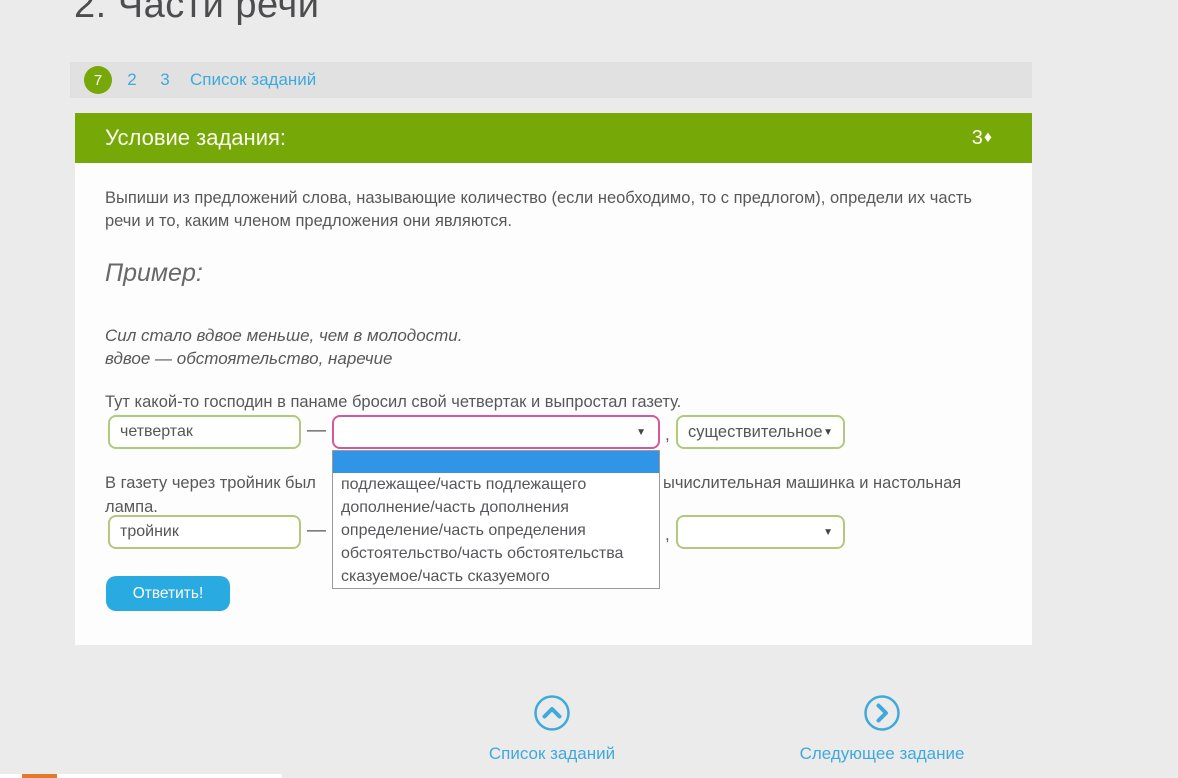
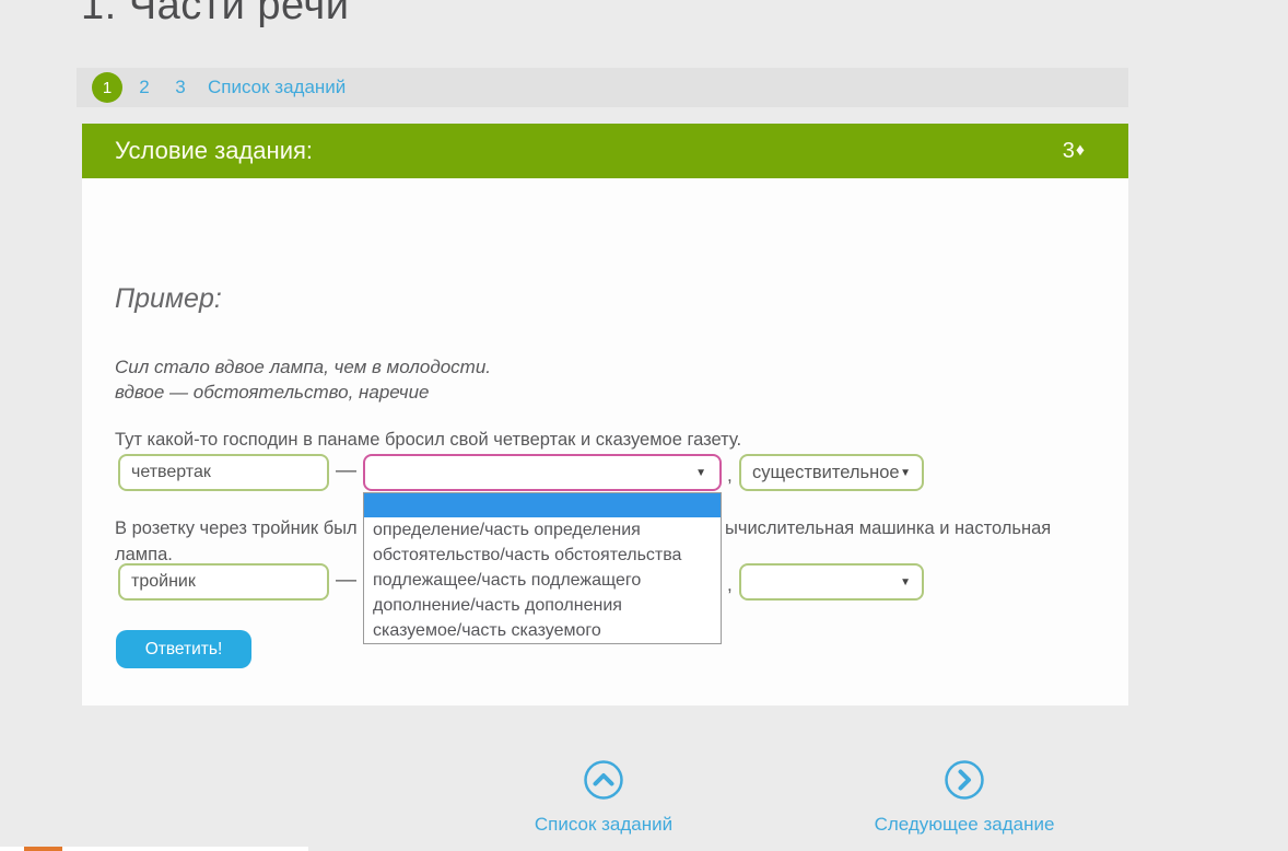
- 2. Части речи
+ 1. Части речи
- 7
+ 1
  2
  3
  Список заданий
  Условие задания:
  3
  ♦
- Выпиши из предложений слова, называющие количество (если необходимо, то с предлогом), определи их часть речи и то, каким членом предложения они являются.
  Пример:
- Сил стало вдвое меньше, чем в молодости.
+ Сил стало вдвое лампа, чем в молодости.
  вдвое — обстоятельство, наречие
- Тут какой-то господин в панаме бросил свой четвертак и выпростал газету.
+ Тут какой-то господин в панаме бросил свой четвертак и сказуемое газету.
  четвертак
  —
  ▼
  ,
  существительное
  ▼
- В газету через тройник был
+ В розетку через тройник был
  ычислительная машинка и настольная
  лампа.
  тройник
  —
  ,
  ▼
- подлежащее/часть подлежащего
+ определение/часть определения
- дополнение/часть дополнения
+ обстоятельство/часть обстоятельства
- определение/часть определения
+ подлежащее/часть подлежащего
- обстоятельство/часть обстоятельства
+ дополнение/часть дополнения
  сказуемое/часть сказуемого
  Ответить!
  Список заданий
  Следующее задание
